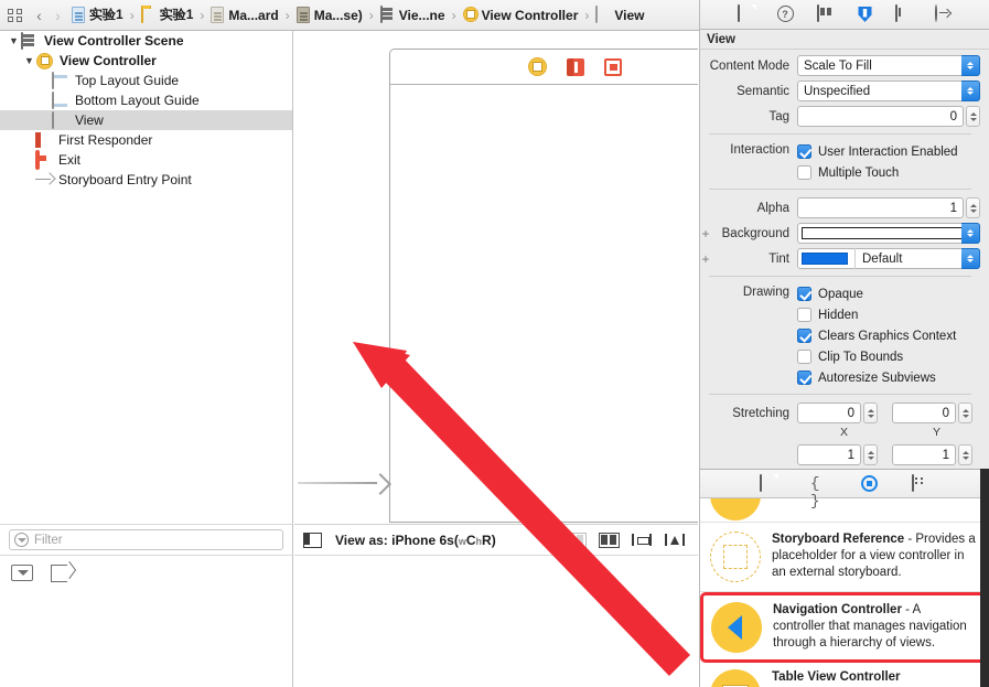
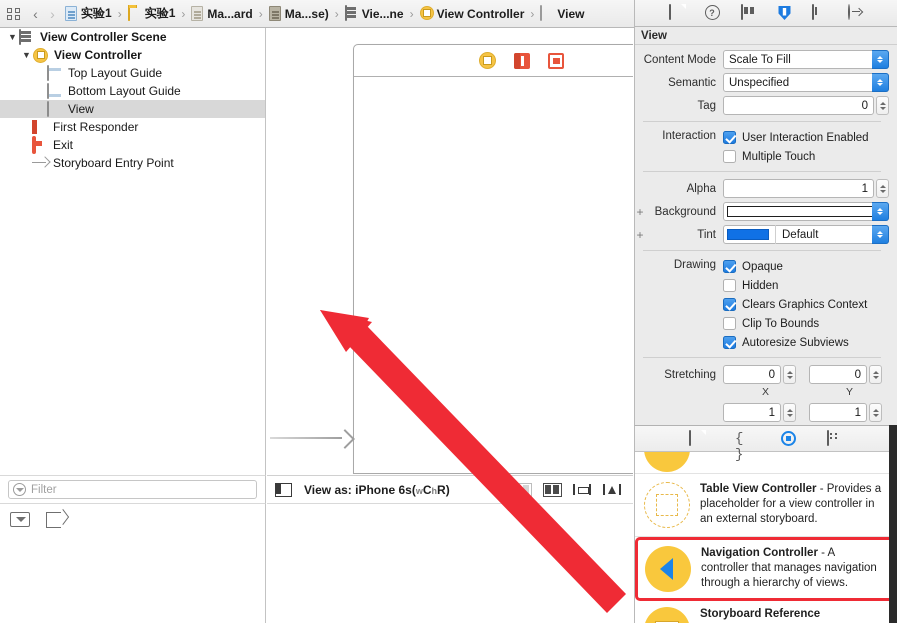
  ‹
  ›
  实验1
  ›
  实验1
  ›
  Ma...ard
  ›
  Ma...se)
  ›
  Vie...ne
  ›
  View Controller
  ›
  View
  ▼
  View Controller Scene
  ▼
  View Controller
  Top Layout Guide
  Bottom Layout Guide
  View
  First Responder
  Exit
  Storyboard Entry Point
  Filter
  View as: iPhone 6s(wChR)
  ?
  View
  Content Mode
  Scale To Fill
  Semantic
  Unspecified
  Tag
  0
  Interaction
  User Interaction Enabled
  Multiple Touch
  Alpha
  1
  +
  Background
  +
  Tint
  Default
  Drawing
  Opaque
  Hidden
  Clears Graphics Context
  Clip To Bounds
  Autoresize Subviews
  Stretching
  0
  0
  X
  Y
  1
  1
  { }
- Storyboard Reference - Provides a placeholder for a view controller in an external storyboard.
+ Table View Controller - Provides a placeholder for a view controller in an external storyboard.
  Navigation Controller - A controller that manages navigation through a hierarchy of views.
- Table View Controller
+ Storyboard Reference
